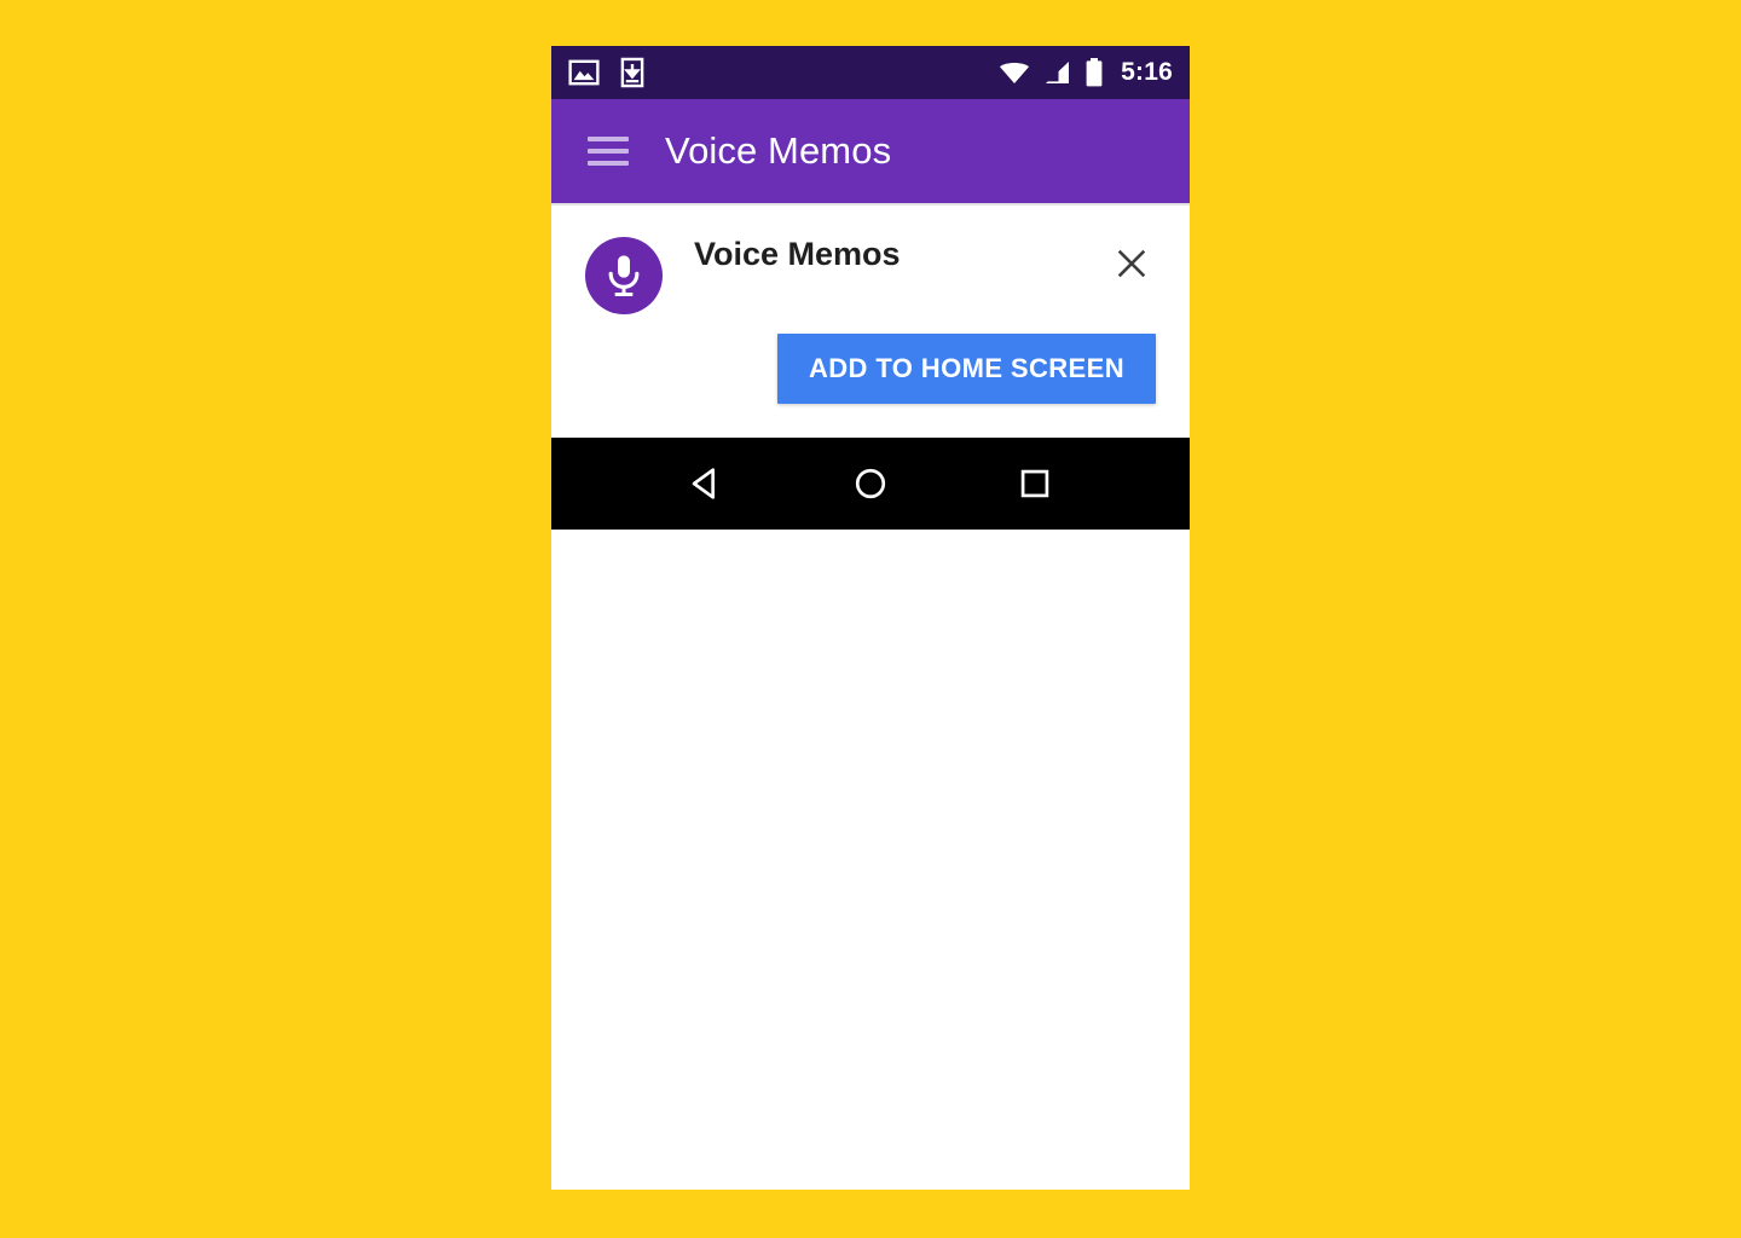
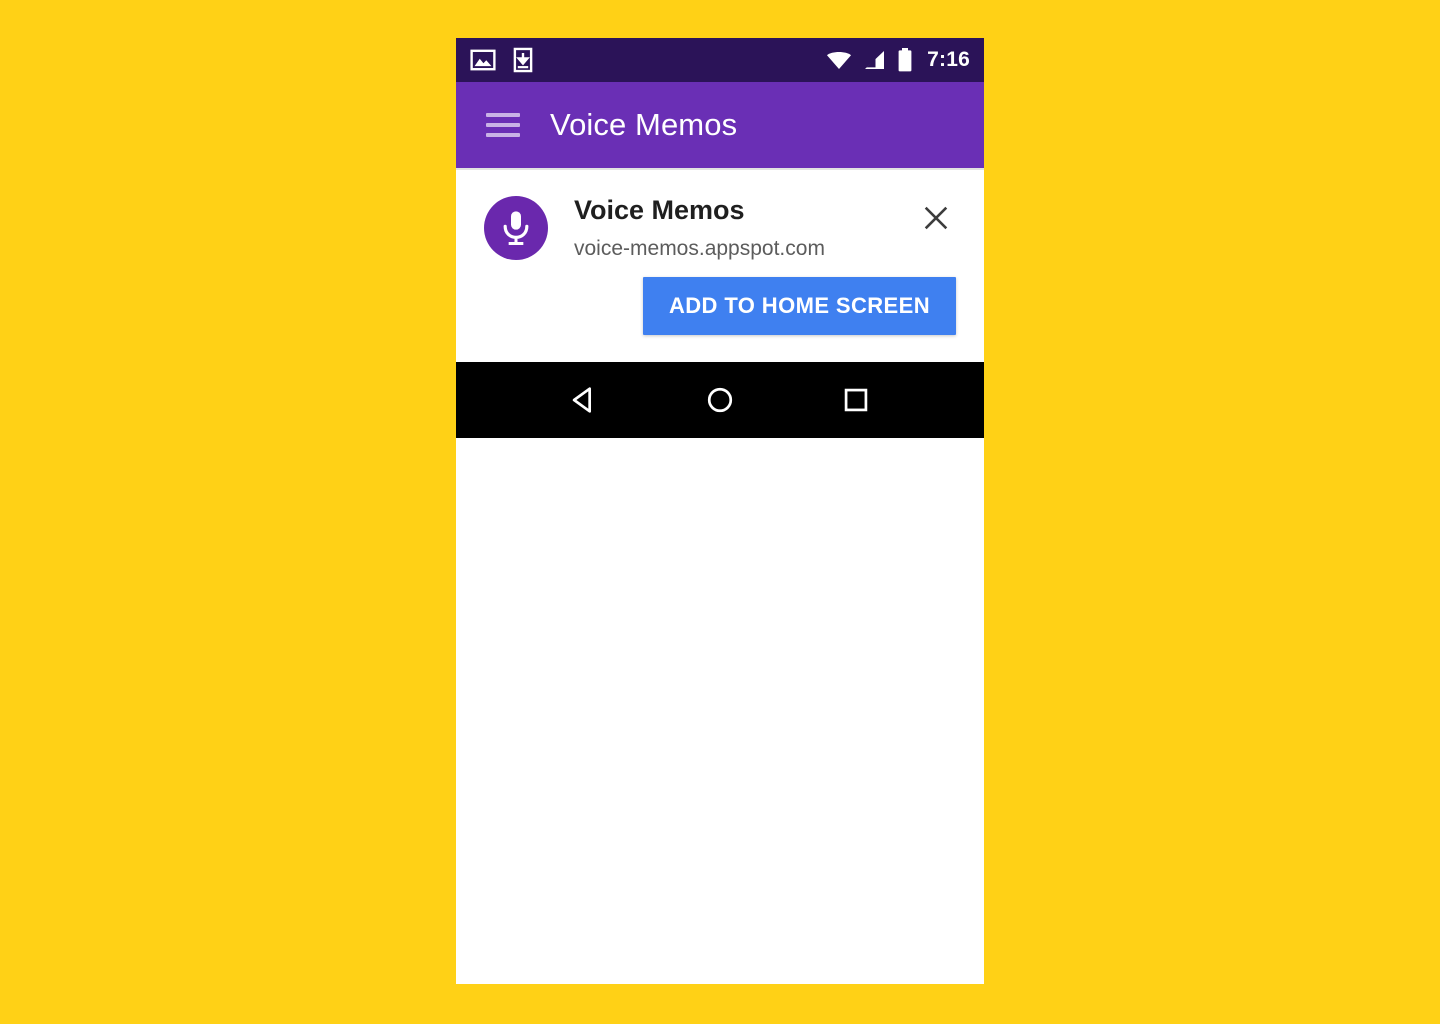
- 5:16
+ 7:16
  Voice Memos
  Voice Memos
+ voice-memos.appspot.com
  ADD TO HOME SCREEN
